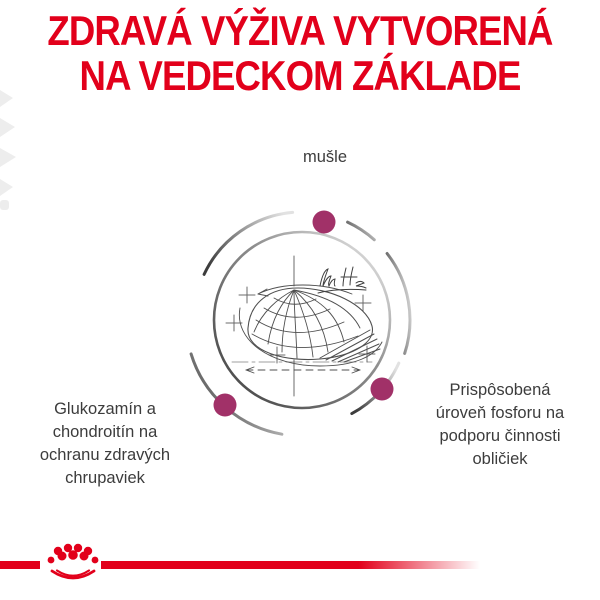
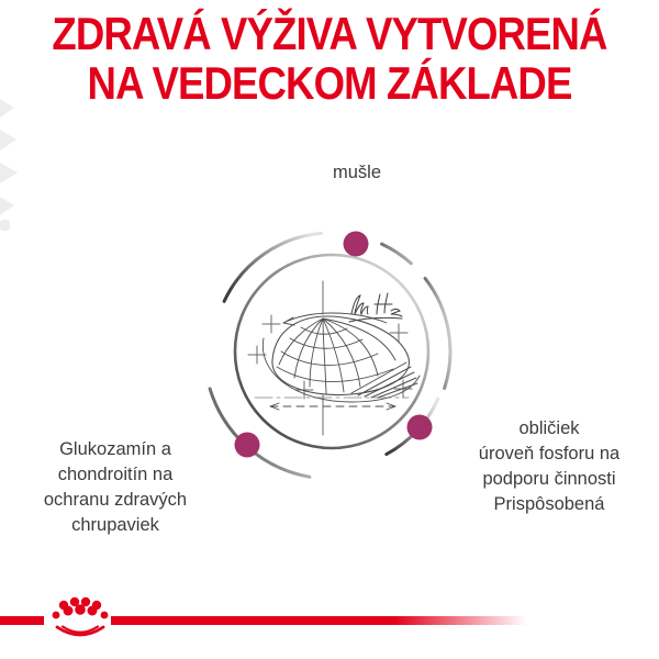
  ZDRAVÁ VÝŽIVA VYTVORENÁ
  NA VEDECKOM ZÁKLADE
  mušle
  Glukozamín a
  chondroitín na
  ochranu zdravých
  chrupaviek
- Prispôsobená
+ obličiek
  úroveň fosforu na
  podporu činnosti
- obličiek
+ Prispôsobená
